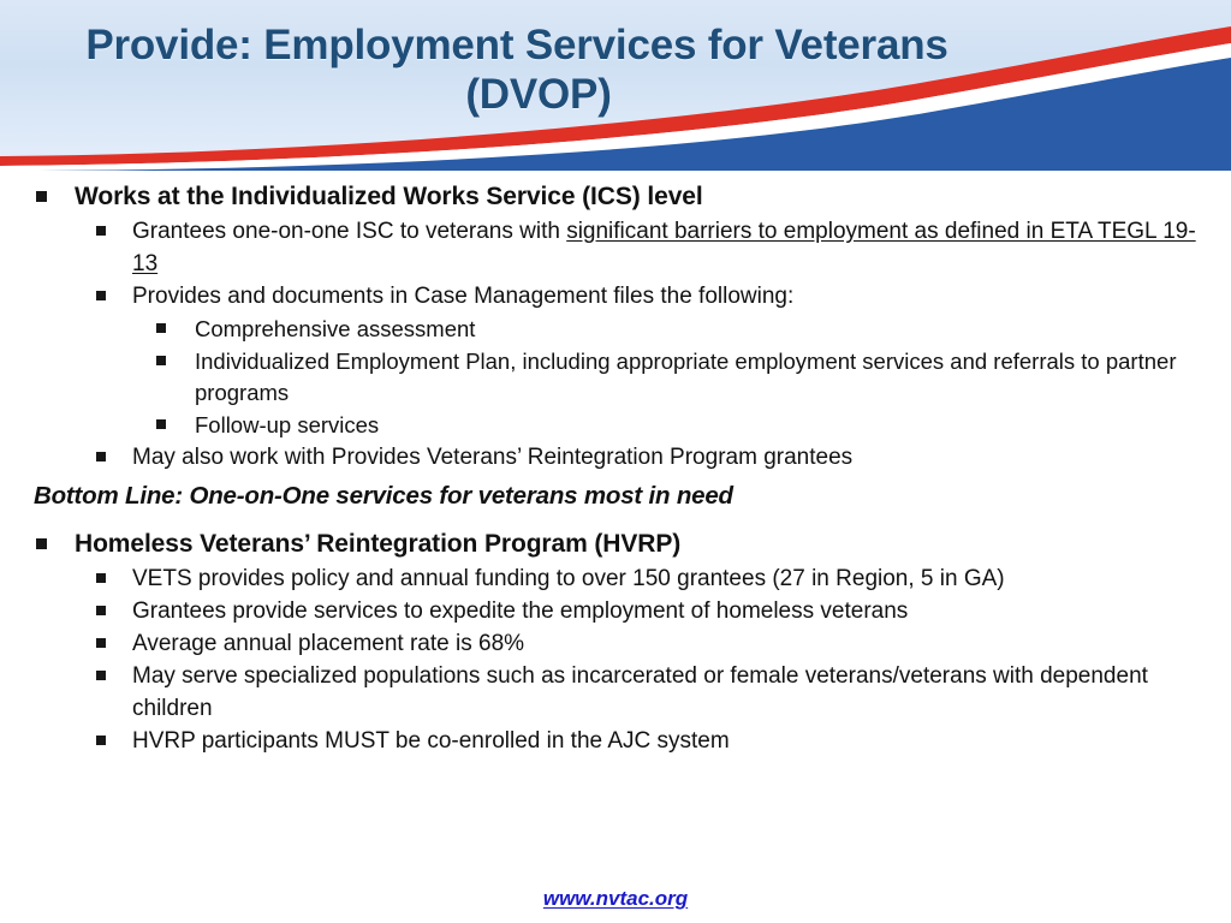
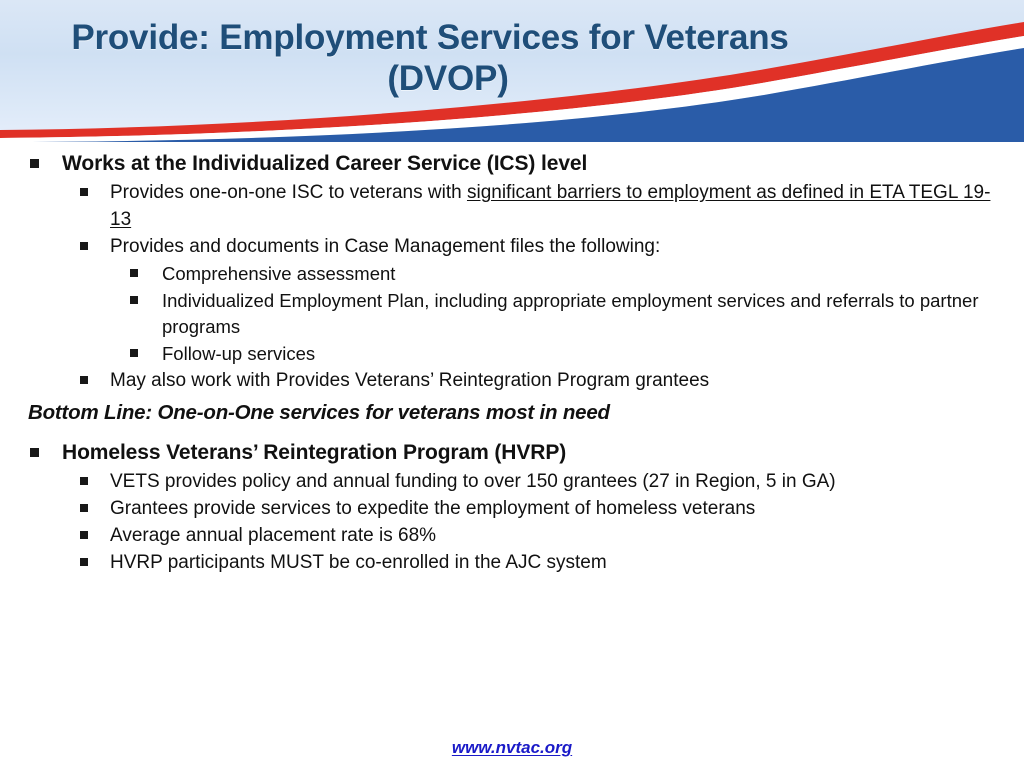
  Provide: Employment Services for Veterans
  (DVOP)
- Works at the Individualized Works Service (ICS) level
+ Works at the Individualized Career Service (ICS) level
- Grantees one-on-one ISC to veterans with significant barriers to employment as defined in ETA TEGL 19-13
+ Provides one-on-one ISC to veterans with significant barriers to employment as defined in ETA TEGL 19-13
  Provides and documents in Case Management files the following:
  Comprehensive assessment
  Individualized Employment Plan, including appropriate employment services and referrals to partner programs
  Follow-up services
  May also work with Provides Veterans’ Reintegration Program grantees
  Bottom Line: One-on-One services for veterans most in need
  Homeless Veterans’ Reintegration Program (HVRP)
  VETS provides policy and annual funding to over 150 grantees (27 in Region, 5 in GA)
  Grantees provide services to expedite the employment of homeless veterans
  Average annual placement rate is 68%
- May serve specialized populations such as incarcerated or female veterans/veterans with dependent children
  HVRP participants MUST be co-enrolled in the AJC system
  www.nvtac.org
